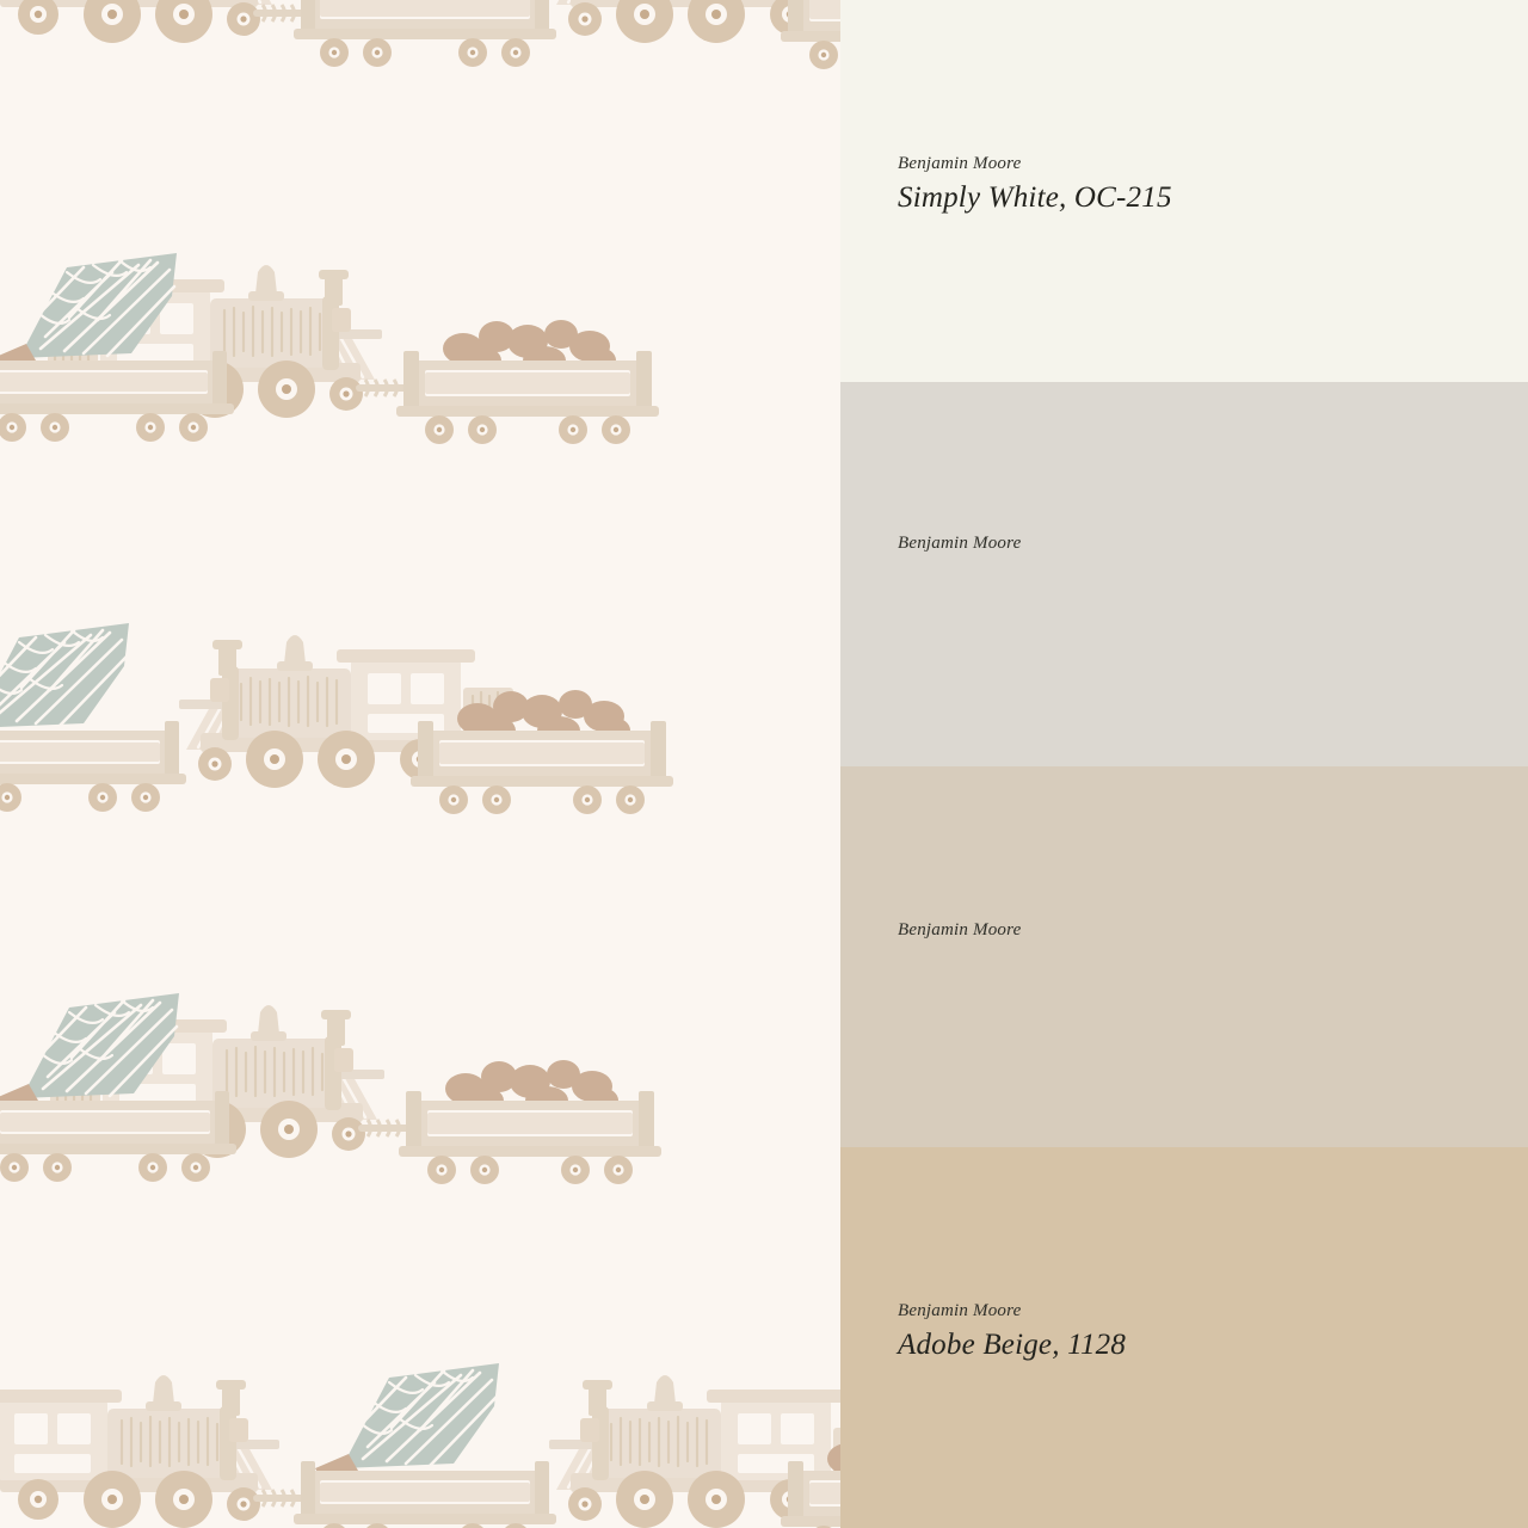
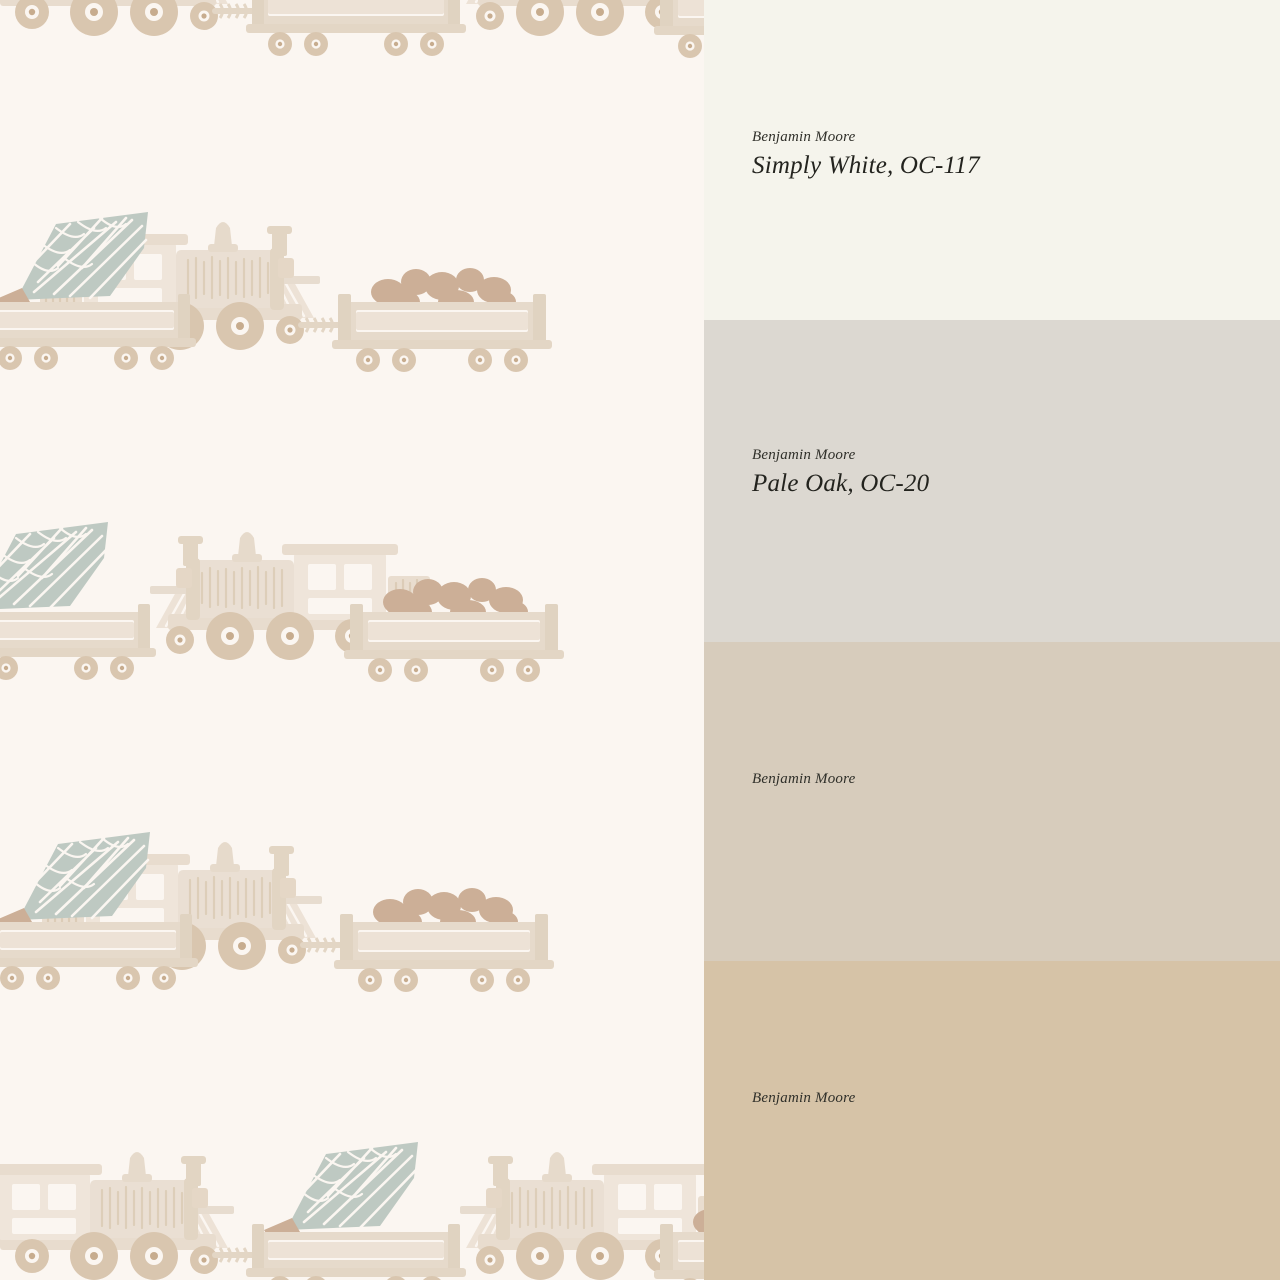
  Benjamin Moore
- Simply White, OC-215
+ Simply White, OC-117
  Benjamin Moore
+ Pale Oak, OC-20
  Benjamin Moore
  Benjamin Moore
- Adobe Beige, 1128
